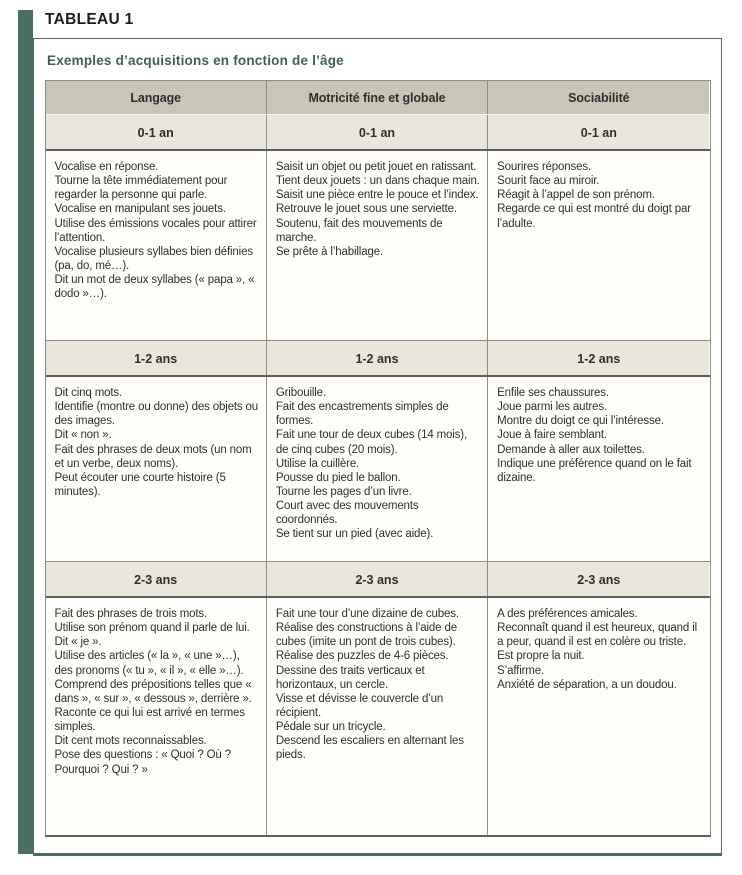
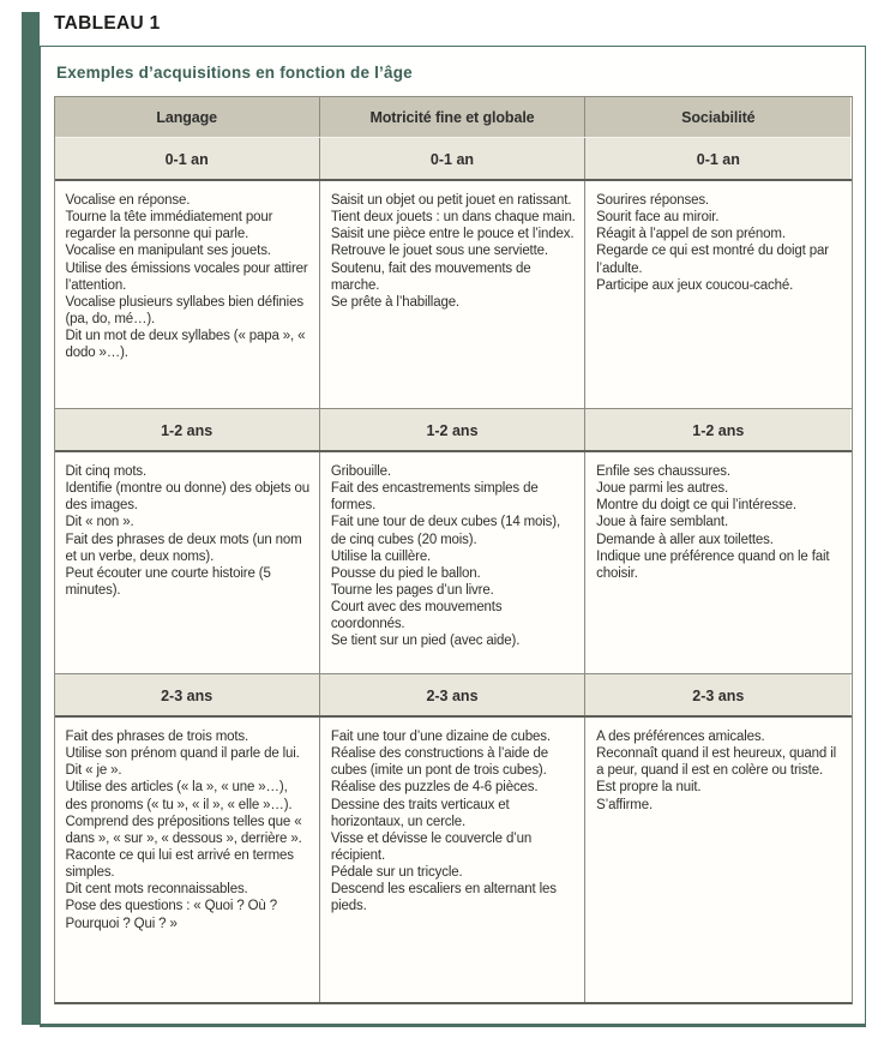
  TABLEAU 1
  Exemples d’acquisitions en fonction de l’âge
  Langage
  Motricité fine et globale
  Sociabilité
  0-1 an
  0-1 an
  0-1 an
  Vocalise en réponse.
  Tourne la tête immédiatement pour regarder la personne qui parle.
  Vocalise en manipulant ses jouets.
  Utilise des émissions vocales pour attirer l’attention.
  Vocalise plusieurs syllabes bien définies (pa, do, mé…).
  Dit un mot de deux syllabes (« papa », « dodo »…).
  Saisit un objet ou petit jouet en ratissant.
  Tient deux jouets : un dans chaque main.
  Saisit une pièce entre le pouce et l’index.
  Retrouve le jouet sous une serviette.
  Soutenu, fait des mouvements de marche.
  Se prête à l’habillage.
  Sourires réponses.
  Sourit face au miroir.
  Réagit à l’appel de son prénom.
  Regarde ce qui est montré du doigt par l’adulte.
+ Participe aux jeux coucou-caché.
  1-2 ans
  1-2 ans
  1-2 ans
  Dit cinq mots.
  Identifie (montre ou donne) des objets ou des images.
  Dit « non ».
  Fait des phrases de deux mots (un nom et un verbe, deux noms).
  Peut écouter une courte histoire (5 minutes).
  Gribouille.
  Fait des encastrements simples de formes.
  Fait une tour de deux cubes (14 mois), de cinq cubes (20 mois).
  Utilise la cuillère.
  Pousse du pied le ballon.
  Tourne les pages d’un livre.
  Court avec des mouvements coordonnés.
  Se tient sur un pied (avec aide).
  Enfile ses chaussures.
  Joue parmi les autres.
  Montre du doigt ce qui l’intéresse.
  Joue à faire semblant.
  Demande à aller aux toilettes.
- Indique une préférence quand on le fait dizaine.
+ Indique une préférence quand on le fait choisir.
  2-3 ans
  2-3 ans
  2-3 ans
  Fait des phrases de trois mots.
  Utilise son prénom quand il parle de lui.
  Dit « je ».
  Utilise des articles (« la », « une »…), des pronoms (« tu », « il », « elle »…).
  Comprend des prépositions telles que « dans », « sur », « dessous », derrière ».
  Raconte ce qui lui est arrivé en termes simples.
  Dit cent mots reconnaissables.
  Pose des questions : « Quoi ? Où ? Pourquoi ? Qui ? »
  Fait une tour d’une dizaine de cubes.
  Réalise des constructions à l’aide de cubes (imite un pont de trois cubes).
  Réalise des puzzles de 4-6 pièces.
  Dessine des traits verticaux et horizontaux, un cercle.
  Visse et dévisse le couvercle d’un récipient.
  Pédale sur un tricycle.
  Descend les escaliers en alternant les pieds.
  A des préférences amicales.
  Reconnaît quand il est heureux, quand il a peur, quand il est en colère ou triste.
  Est propre la nuit.
  S’affirme.
- Anxiété de séparation, a un doudou.
